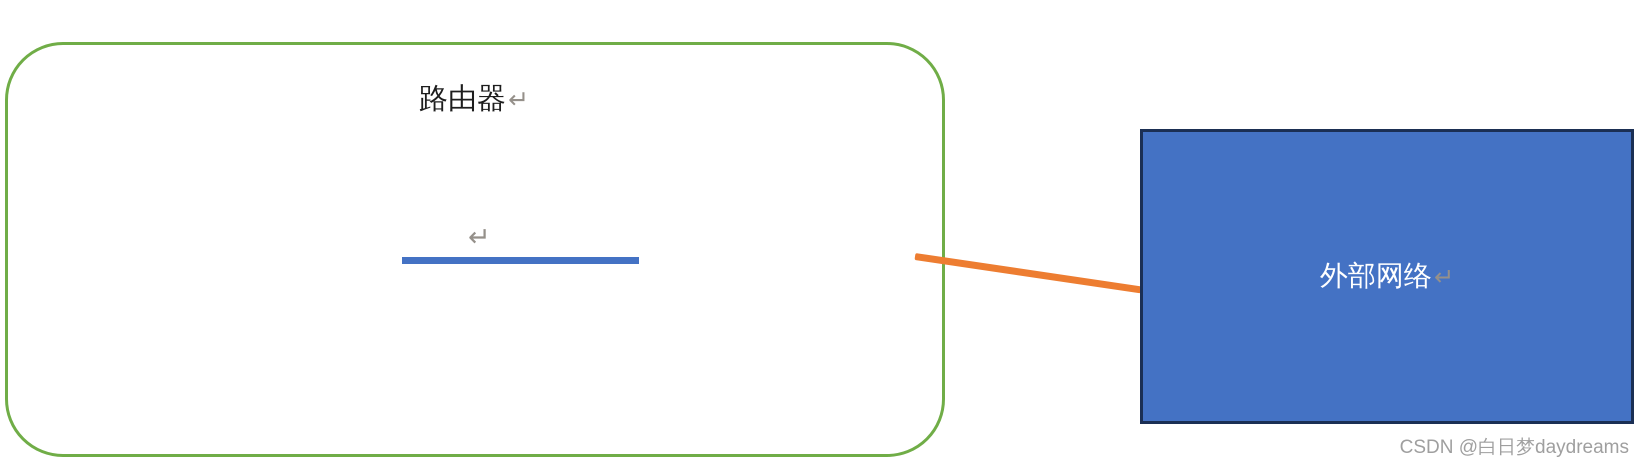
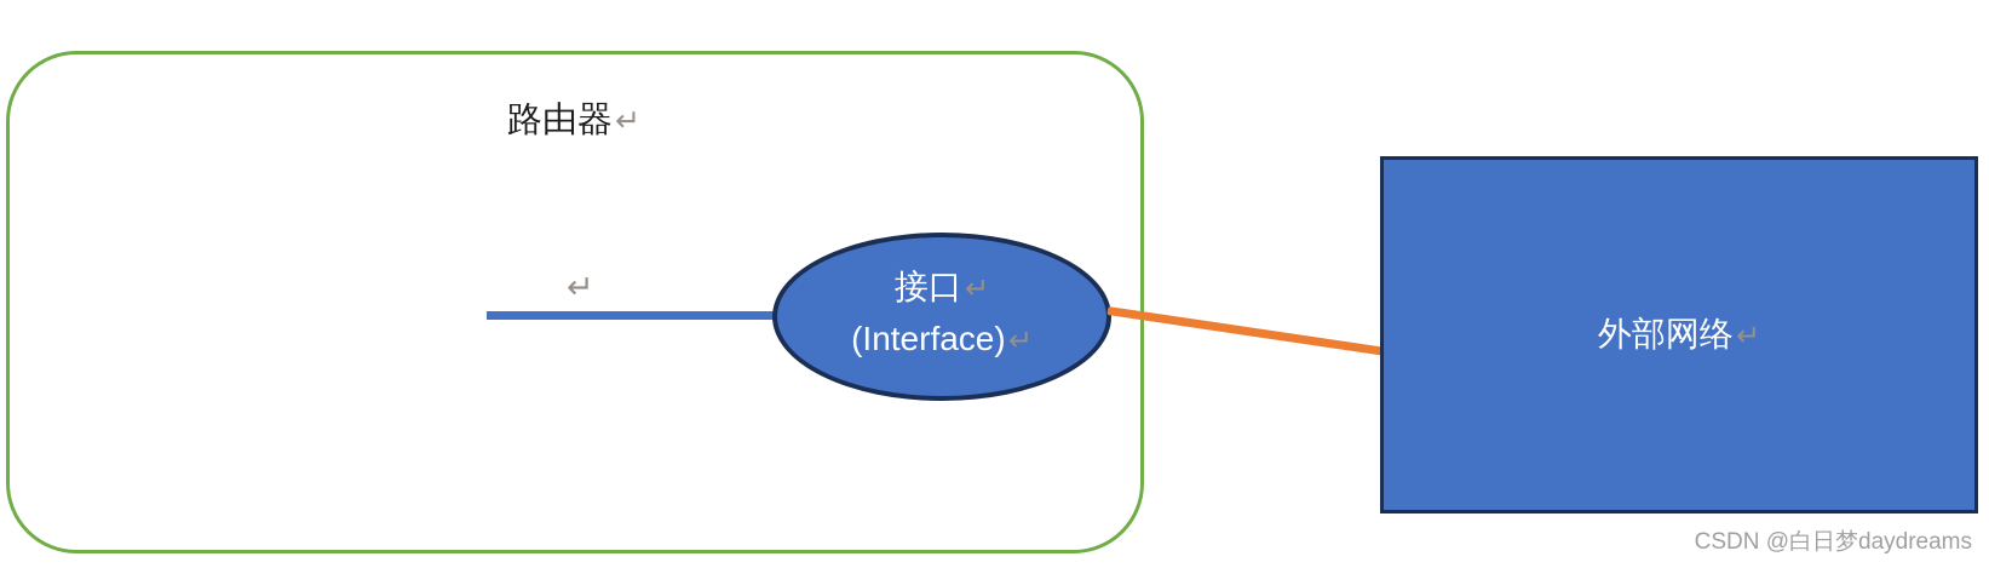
  路由器↵
  ↵
+ 接口↵
+ (Interface)↵
  外部网络↵
  CSDN @白日梦daydreams
